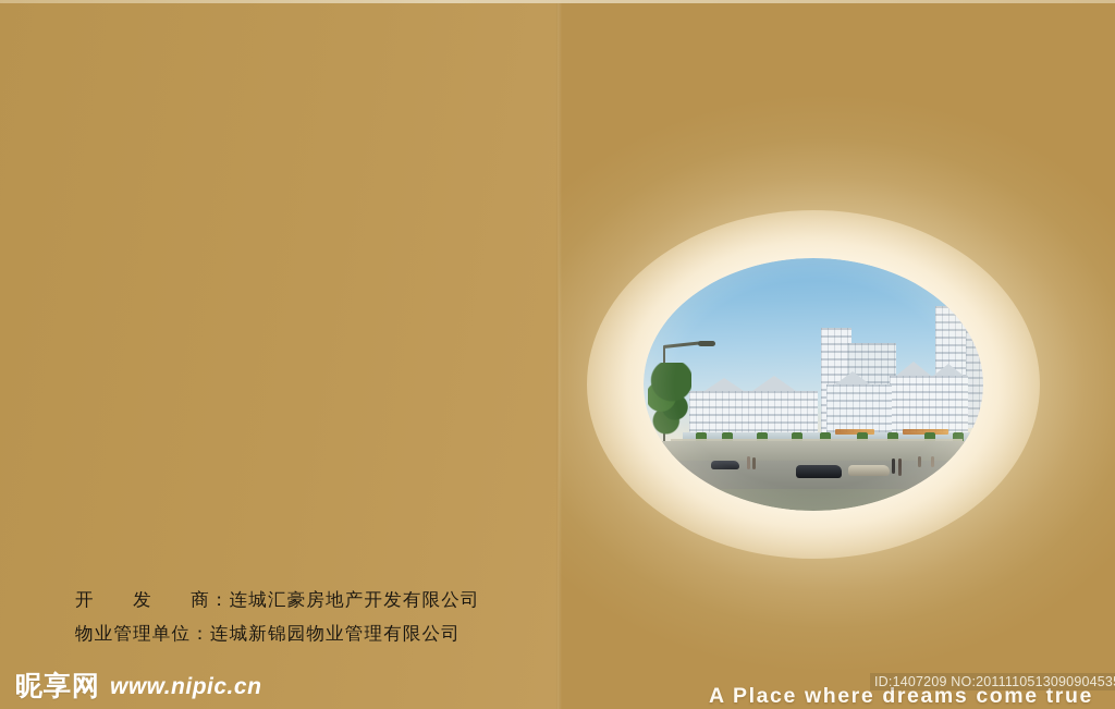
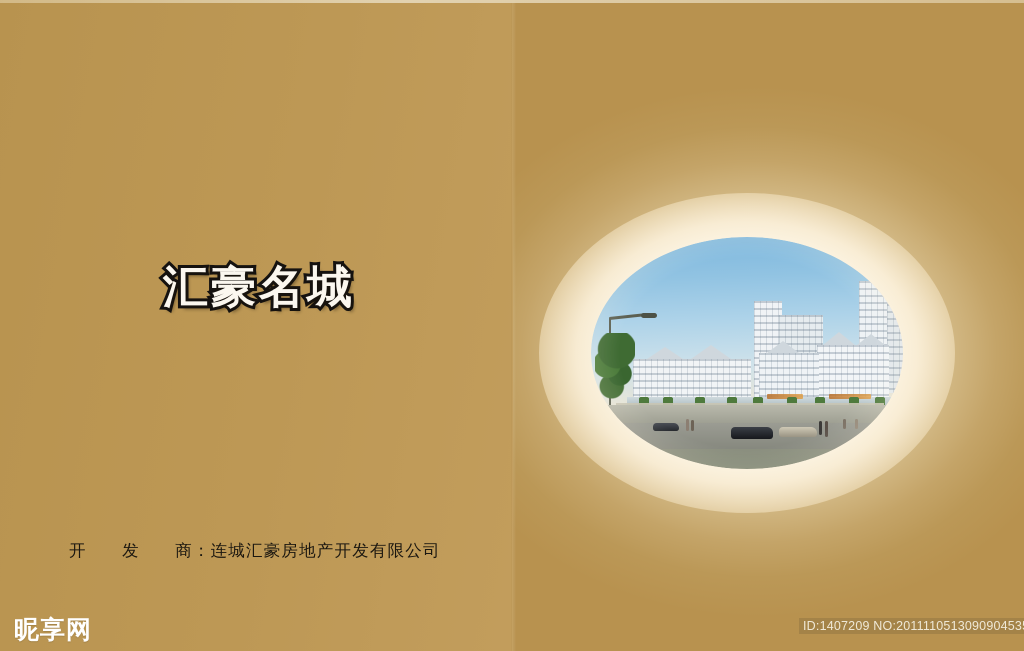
+ 汇豪名城
  开 发 商：连城汇豪房地产开发有限公司
- 物业管理单位：连城新锦园物业管理有限公司
- A Place where dreams come true
  昵享网
- www.nipic.cn
  ID:1407209 NO:201111051309090453
